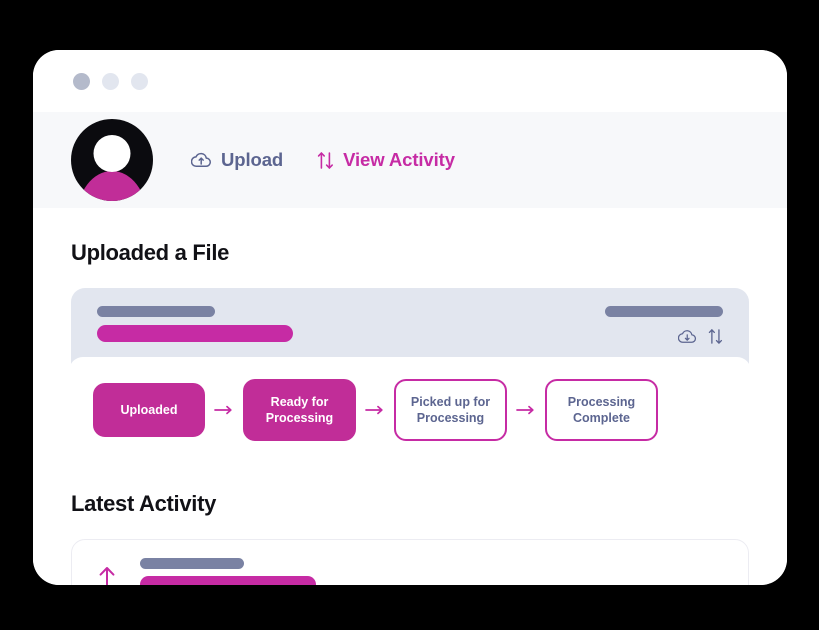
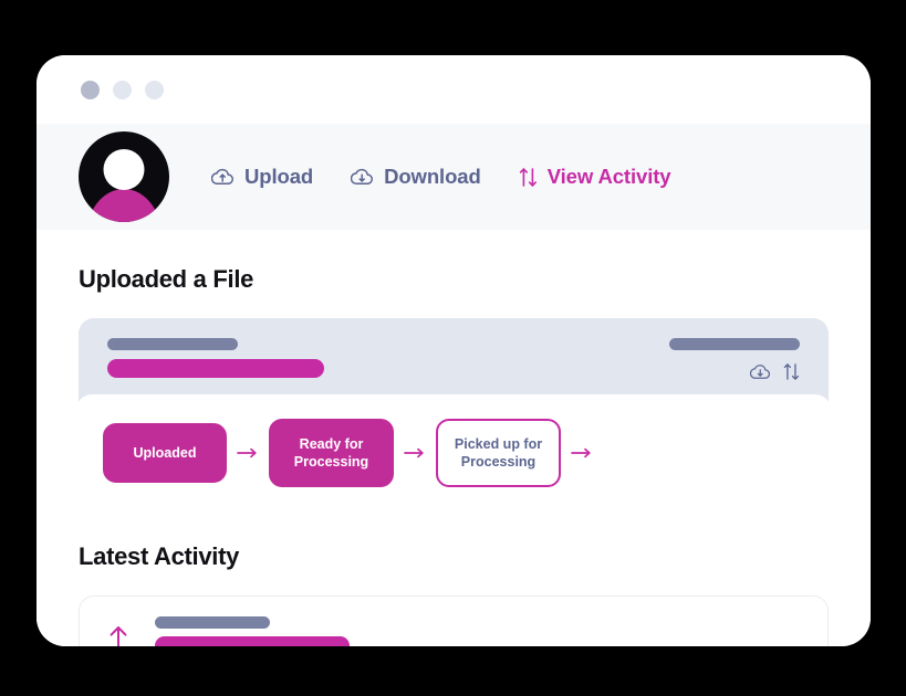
  Upload
+ Download
  View Activity
  Uploaded a File
  Uploaded
  Ready for Processing
  Picked up for Processing
- Processing Complete
  Latest Activity
